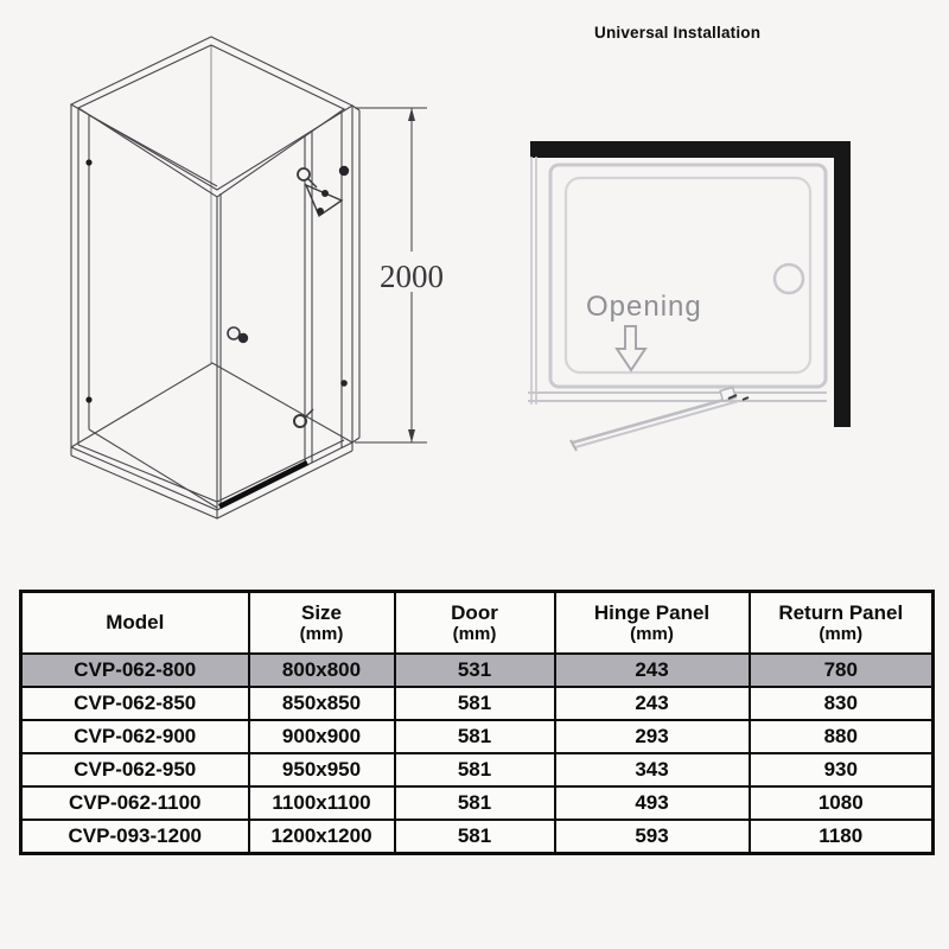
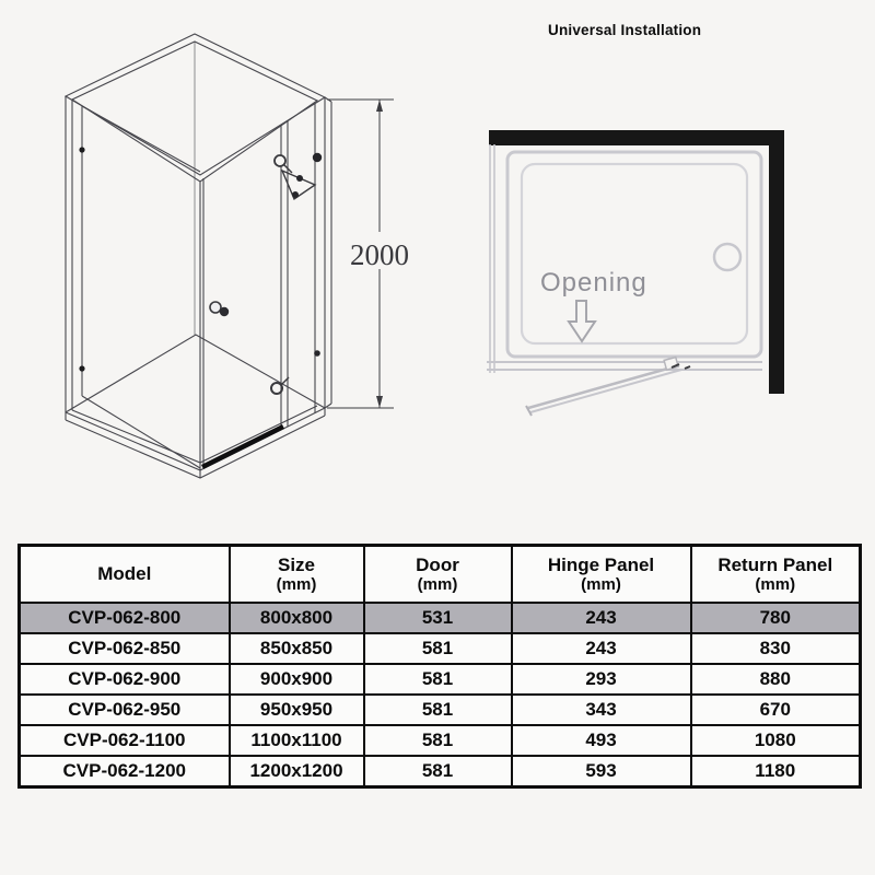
  Universal Installation
  2000
  Opening
  Model	Size (mm)	Door (mm)	Hinge Panel (mm)	Return Panel (mm)
  CVP-062-800	800x800	531	243	780
  CVP-062-850	850x850	581	243	830
  CVP-062-900	900x900	581	293	880
- CVP-062-950	950x950	581	343	930
+ CVP-062-950	950x950	581	343	670
  CVP-062-1100	1100x1100	581	493	1080
- CVP-093-1200	1200x1200	581	593	1180
+ CVP-062-1200	1200x1200	581	593	1180
